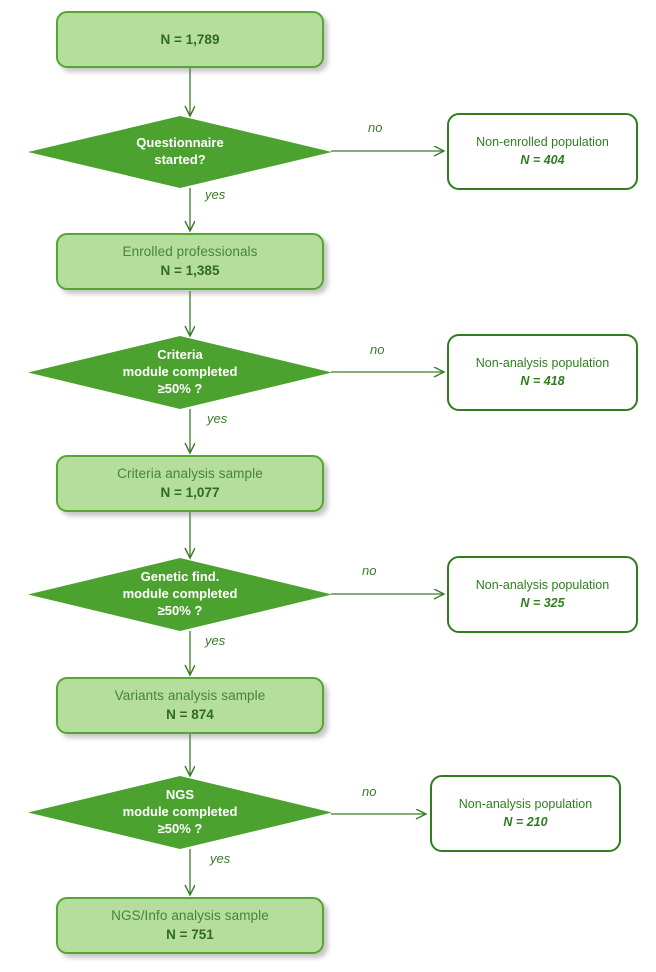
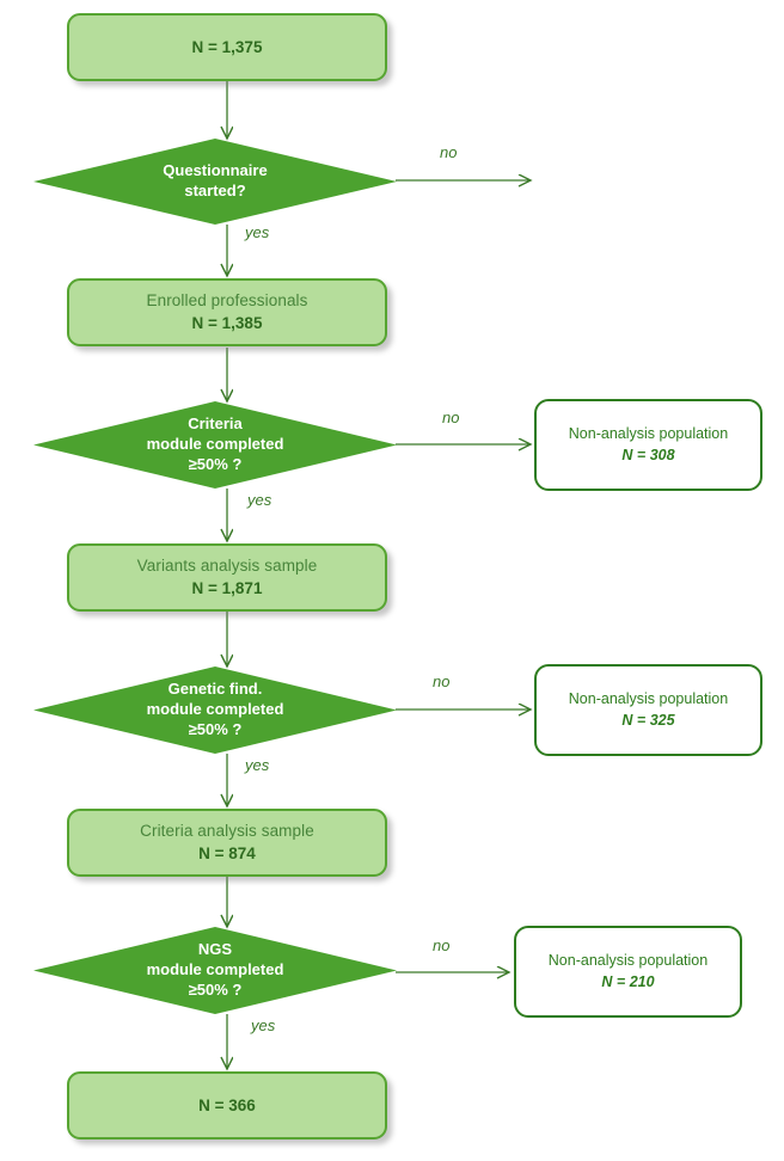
- N = 1,789
+ N = 1,375
  Questionnaire
  started?
  no
  yes
- Non-enrolled population
- N = 404
  Enrolled professionals
  N = 1,385
  Criteria
  module completed
  ≥50% ?
  no
  yes
  Non-analysis population
- N = 418
+ N = 308
- Criteria analysis sample
+ Variants analysis sample
- N = 1,077
+ N = 1,871
  Genetic find.
  module completed
  ≥50% ?
  no
  yes
  Non-analysis population
  N = 325
- Variants analysis sample
+ Criteria analysis sample
  N = 874
  NGS
  module completed
  ≥50% ?
  no
  yes
  Non-analysis population
  N = 210
- NGS/Info analysis sample
- N = 751
+ N = 366
